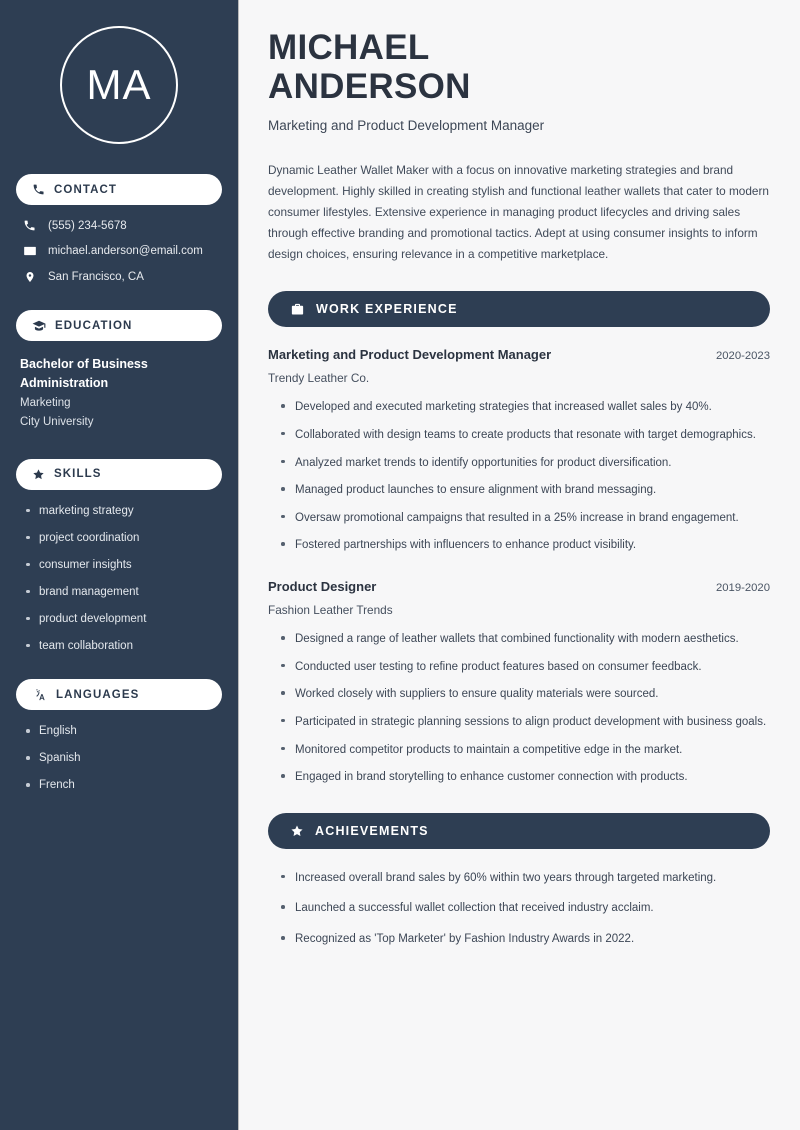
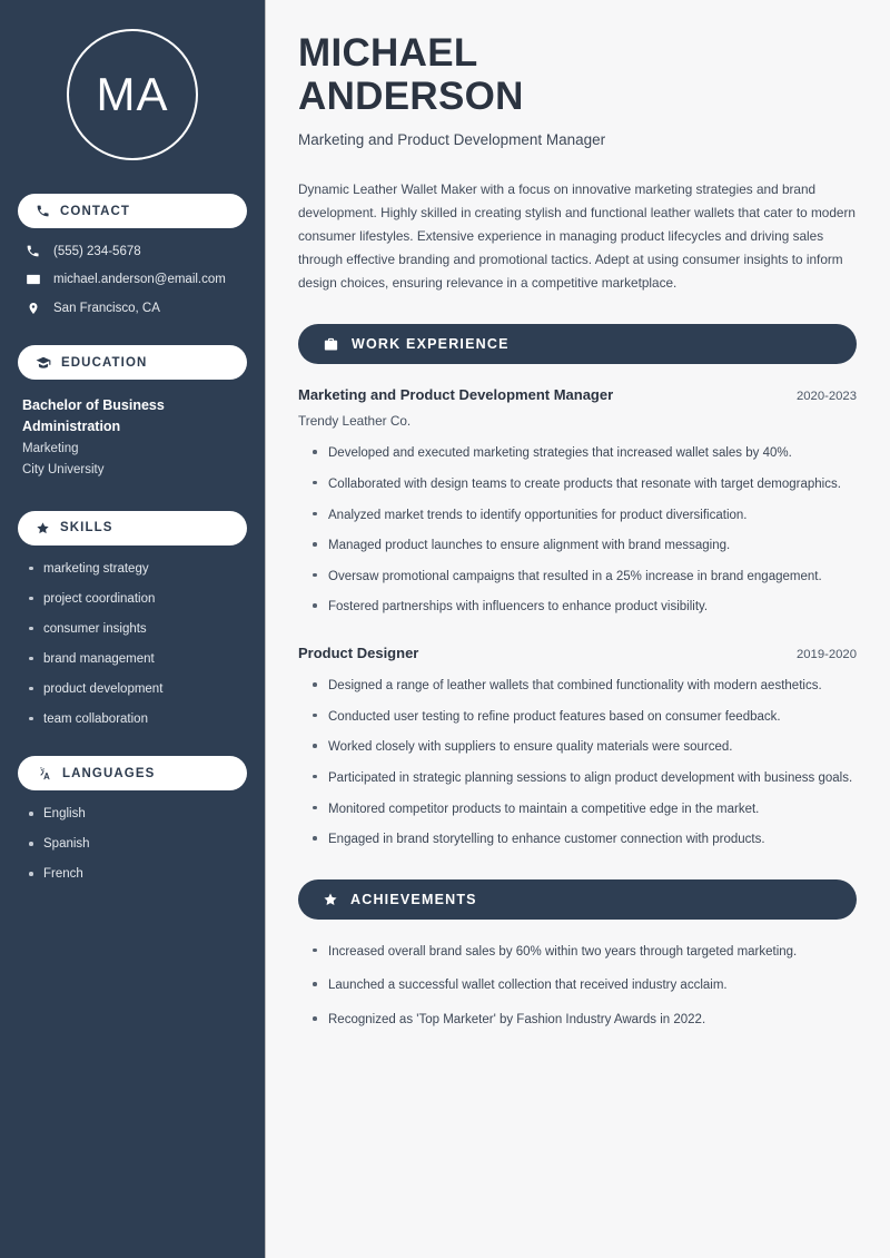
  MA
  CONTACT
  (555) 234-5678
  michael.anderson@email.com
  San Francisco, CA
  EDUCATION
  Bachelor of Business Administration
  Marketing
  City University
  SKILLS
  marketing strategy
  project coordination
  consumer insights
  brand management
  product development
  team collaboration
  LANGUAGES
  English
  Spanish
  French
  MICHAEL
  ANDERSON
  Marketing and Product Development Manager
  Dynamic Leather Wallet Maker with a focus on innovative marketing strategies and brand development. Highly skilled in creating stylish and functional leather wallets that cater to modern consumer lifestyles. Extensive experience in managing product lifecycles and driving sales through effective branding and promotional tactics. Adept at using consumer insights to inform design choices, ensuring relevance in a competitive marketplace.
  WORK EXPERIENCE
  Marketing and Product Development Manager
  2020-2023
  Trendy Leather Co.
  Developed and executed marketing strategies that increased wallet sales by 40%.
  Collaborated with design teams to create products that resonate with target demographics.
  Analyzed market trends to identify opportunities for product diversification.
  Managed product launches to ensure alignment with brand messaging.
  Oversaw promotional campaigns that resulted in a 25% increase in brand engagement.
  Fostered partnerships with influencers to enhance product visibility.
  Product Designer
  2019-2020
- Fashion Leather Trends
  Designed a range of leather wallets that combined functionality with modern aesthetics.
  Conducted user testing to refine product features based on consumer feedback.
  Worked closely with suppliers to ensure quality materials were sourced.
  Participated in strategic planning sessions to align product development with business goals.
  Monitored competitor products to maintain a competitive edge in the market.
  Engaged in brand storytelling to enhance customer connection with products.
  ACHIEVEMENTS
  Increased overall brand sales by 60% within two years through targeted marketing.
  Launched a successful wallet collection that received industry acclaim.
  Recognized as 'Top Marketer' by Fashion Industry Awards in 2022.
